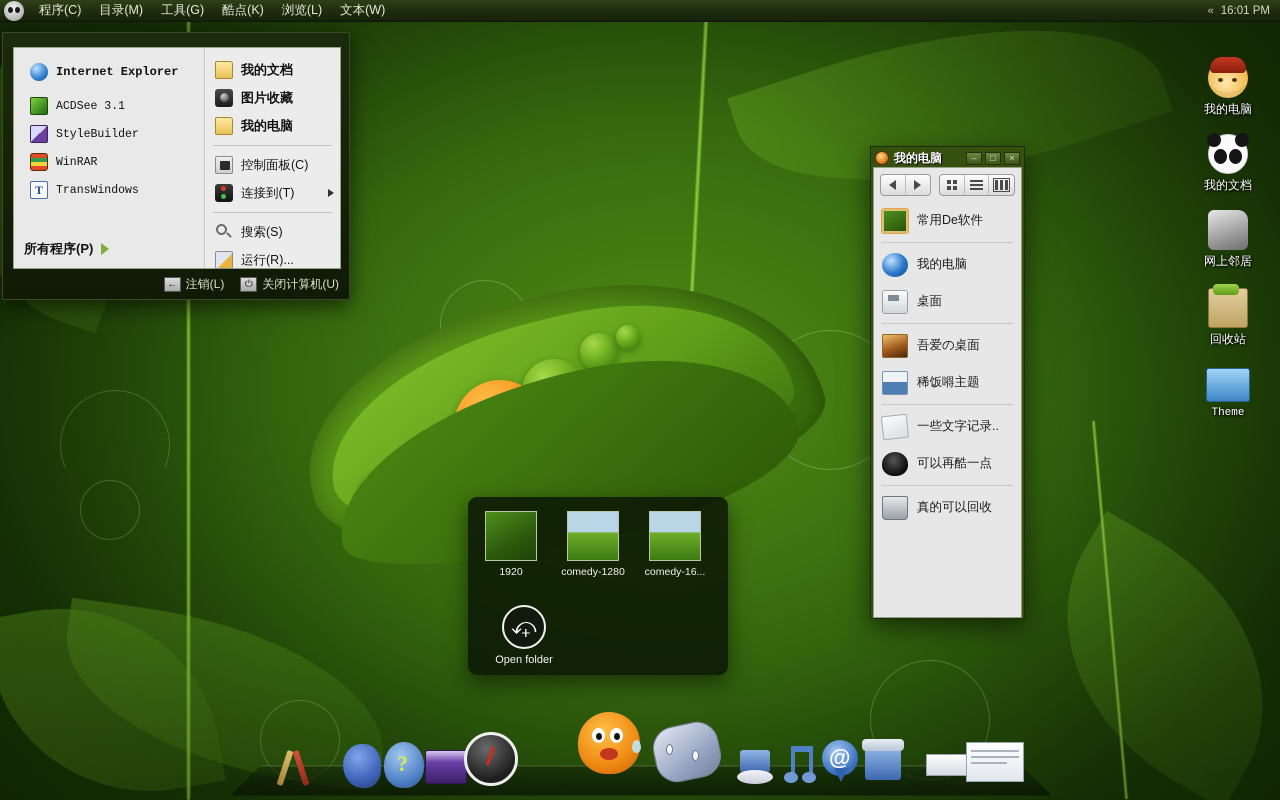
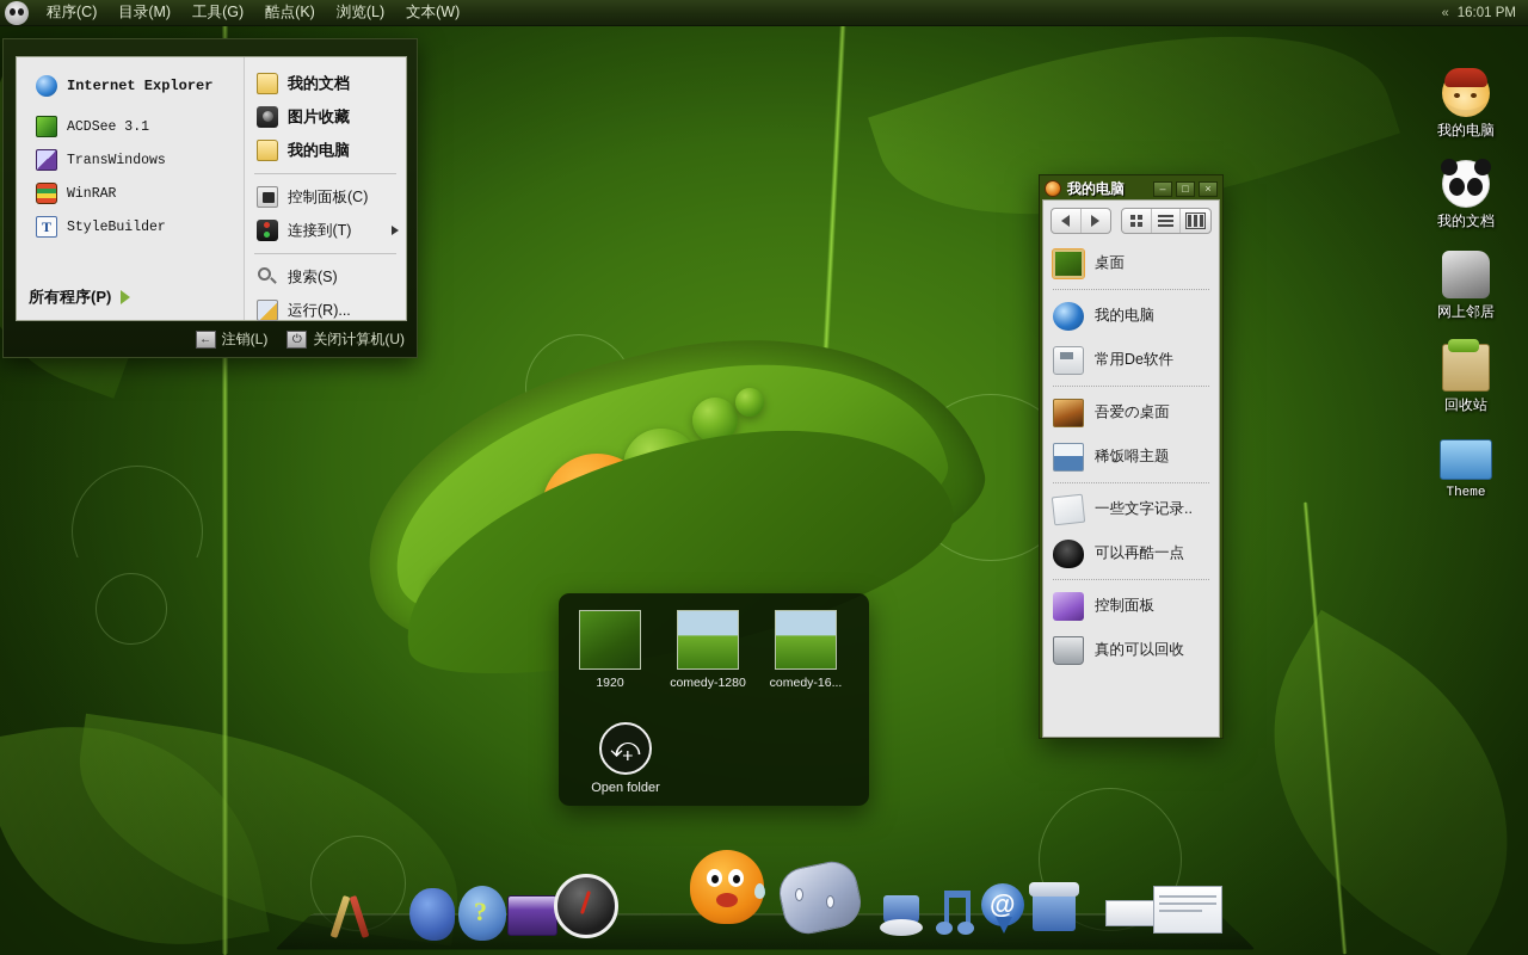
  程序(C)
  目录(M)
  工具(G)
  酷点(K)
  浏览(L)
  文本(W)
  «
  16:01 PM
  Internet Explorer
  ACDSee 3.1
- StyleBuilder
+ TransWindows
  WinRAR
  T
- TransWindows
+ StyleBuilder
  所有程序(P)
  我的文档
  图片收藏
  我的电脑
  控制面板(C)
  连接到(T)
  搜索(S)
  运行(R)...
  ←
  注销(L)
  ⏻
  关闭计算机(U)
  我的电脑
  –
  □
  ×
- 常用De软件
+ 桌面
  我的电脑
- 桌面
+ 常用De软件
  吾爱の桌面
  稀饭嘚主题
  一些文字记录..
  可以再酷一点
+ 控制面板
  真的可以回收
  我的电脑
  我的文档
  网上邻居
  回收站
  Theme
  1920
  comedy-1280
  comedy-16...
  ⤽
  Open folder
  ?
  @
